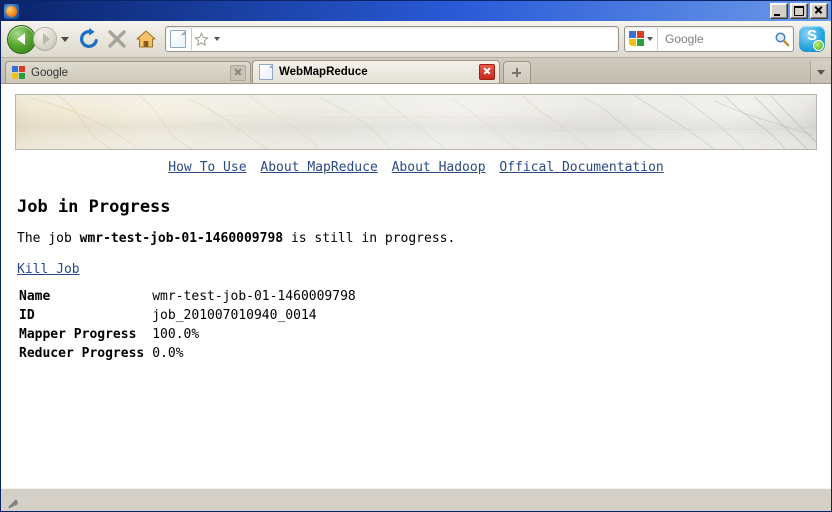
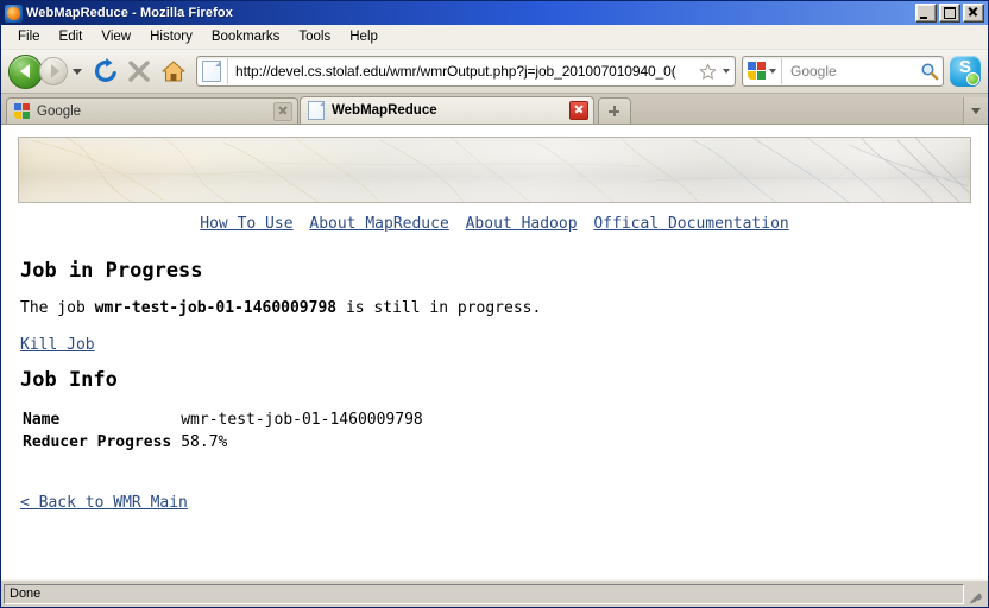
+ WebMapReduce - Mozilla Firefox
+ File
+ Edit
+ View
+ History
+ Bookmarks
+ Tools
+ Help
+ http://devel.cs.stolaf.edu/wmr/wmrOutput.php?j=job_201007010940_0(
  Google
  Google
  WebMapReduce
  How To Use About MapReduce About Hadoop Offical Documentation
  Job in Progress
  The job wmr-test-job-01-1460009798 is still in progress.
  Kill Job
+ Job Info
  Name	wmr-test-job-01-1460009798
- ID	job_201007010940_0014
- Mapper Progress	100.0%
- Reducer Progress	0.0%
+ Reducer Progress	58.7%
+ < Back to WMR Main
+ Done
